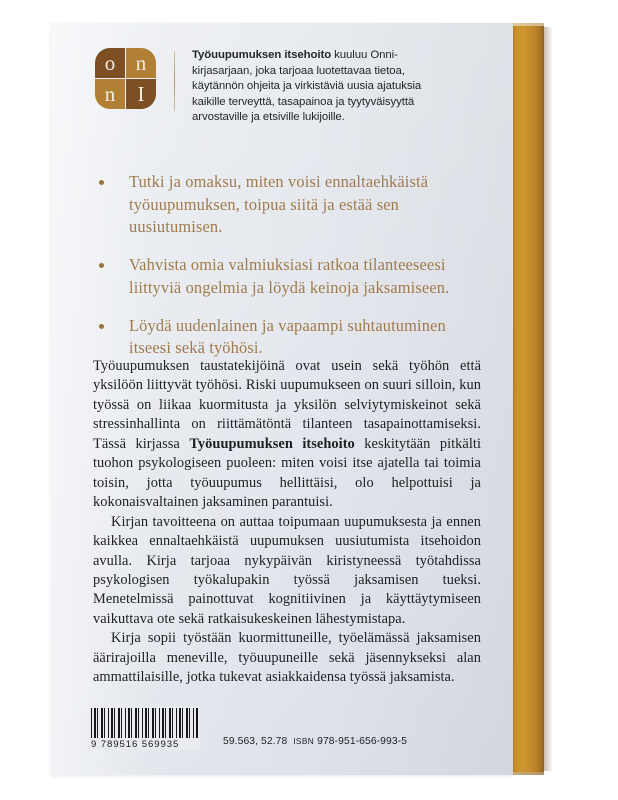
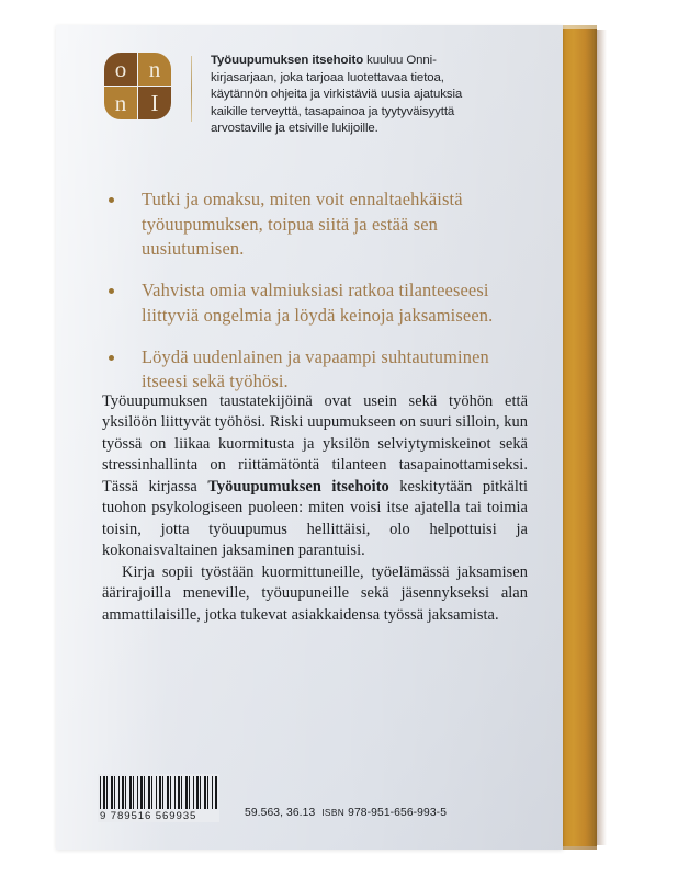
  o
  n
  n
  I
  Työuupumuksen itsehoito kuuluu Onni-kirjasarjaan, joka tarjoaa luotettavaa tietoa, käytännön ohjeita ja virkistäviä uusia ajatuksia kaikille terveyttä, tasapainoa ja tyytyväisyyttä arvostaville ja etsiville lukijoille.
- Tutki ja omaksu, miten voisi ennaltaehkäistä työuupumuksen, toipua siitä ja estää sen uusiutumisen.
+ Tutki ja omaksu, miten voit ennaltaehkäistä työuupumuksen, toipua siitä ja estää sen uusiutumisen.
  Vahvista omia valmiuksiasi ratkoa tilanteeseesi liittyviä ongelmia ja löydä keinoja jaksamiseen.
  Löydä uudenlainen ja vapaampi suhtautuminen itseesi sekä työhösi.
  Työuupumuksen taustatekijöinä ovat usein sekä työhön että yksilöön liittyvät työhösi. Riski uupumukseen on suuri silloin, kun työssä on liikaa kuormitusta ja yksilön selviytymiskeinot sekä stressinhallinta on riittämätöntä tilanteen tasapainottamiseksi. Tässä kirjassa Työuupumuksen itsehoito keskitytään pitkälti tuohon psykologiseen puoleen: miten voisi itse ajatella tai toimia toisin, jotta työuupumus hellittäisi, olo helpottuisi ja kokonaisvaltainen jaksaminen parantuisi.
- Kirjan tavoitteena on auttaa toipumaan uupumuksesta ja ennen kaikkea ennaltaehkäistä uupumuksen uusiutumista itsehoidon avulla. Kirja tarjoaa nykypäivän kiristyneessä työtahdissa psykologisen työkalupakin työssä jaksamisen tueksi. Menetelmissä painottuvat kognitiivinen ja käyttäytymiseen vaikuttava ote sekä ratkaisukeskeinen lähestymistapa.
  Kirja sopii työstään kuormittuneille, työelämässä jaksamisen äärirajoilla meneville, työuupuneille sekä jäsennykseksi alan ammattilaisille, jotka tukevat asiakkaidensa työssä jaksamista.
  9 789516 569935
- 59.563, 52.78 ISBN 978-951-656-993-5
+ 59.563, 36.13 ISBN 978-951-656-993-5
